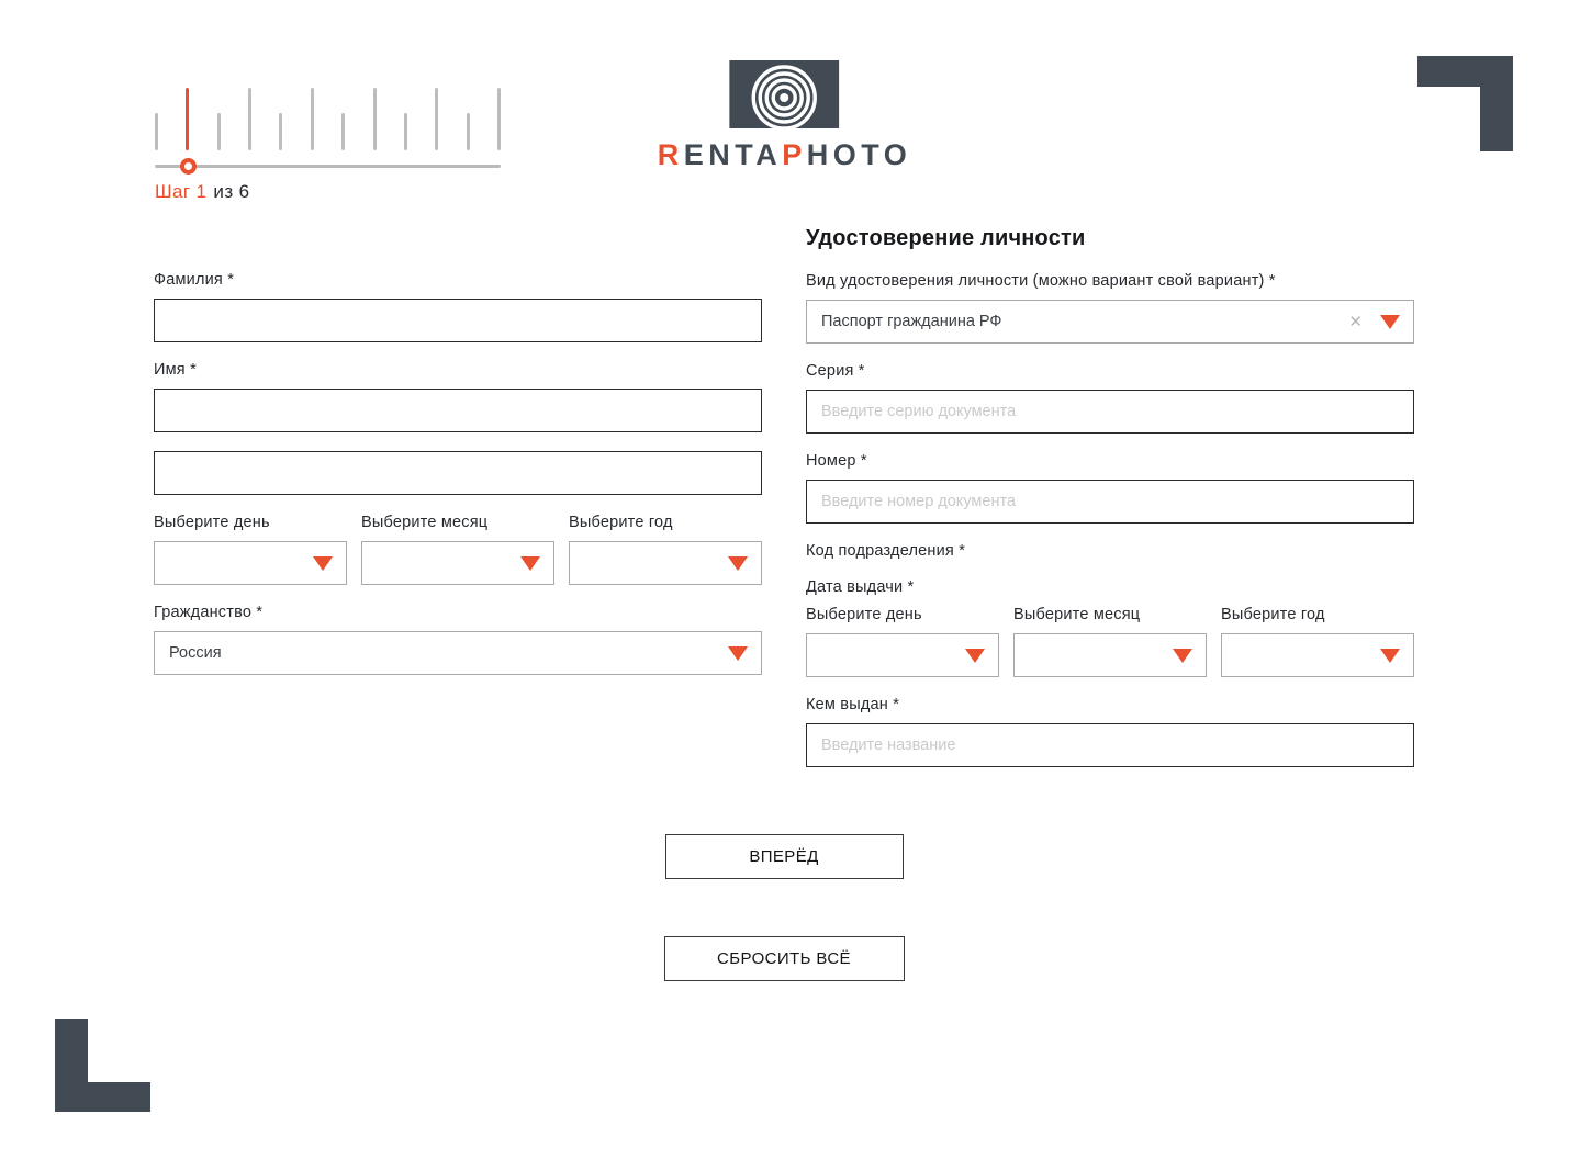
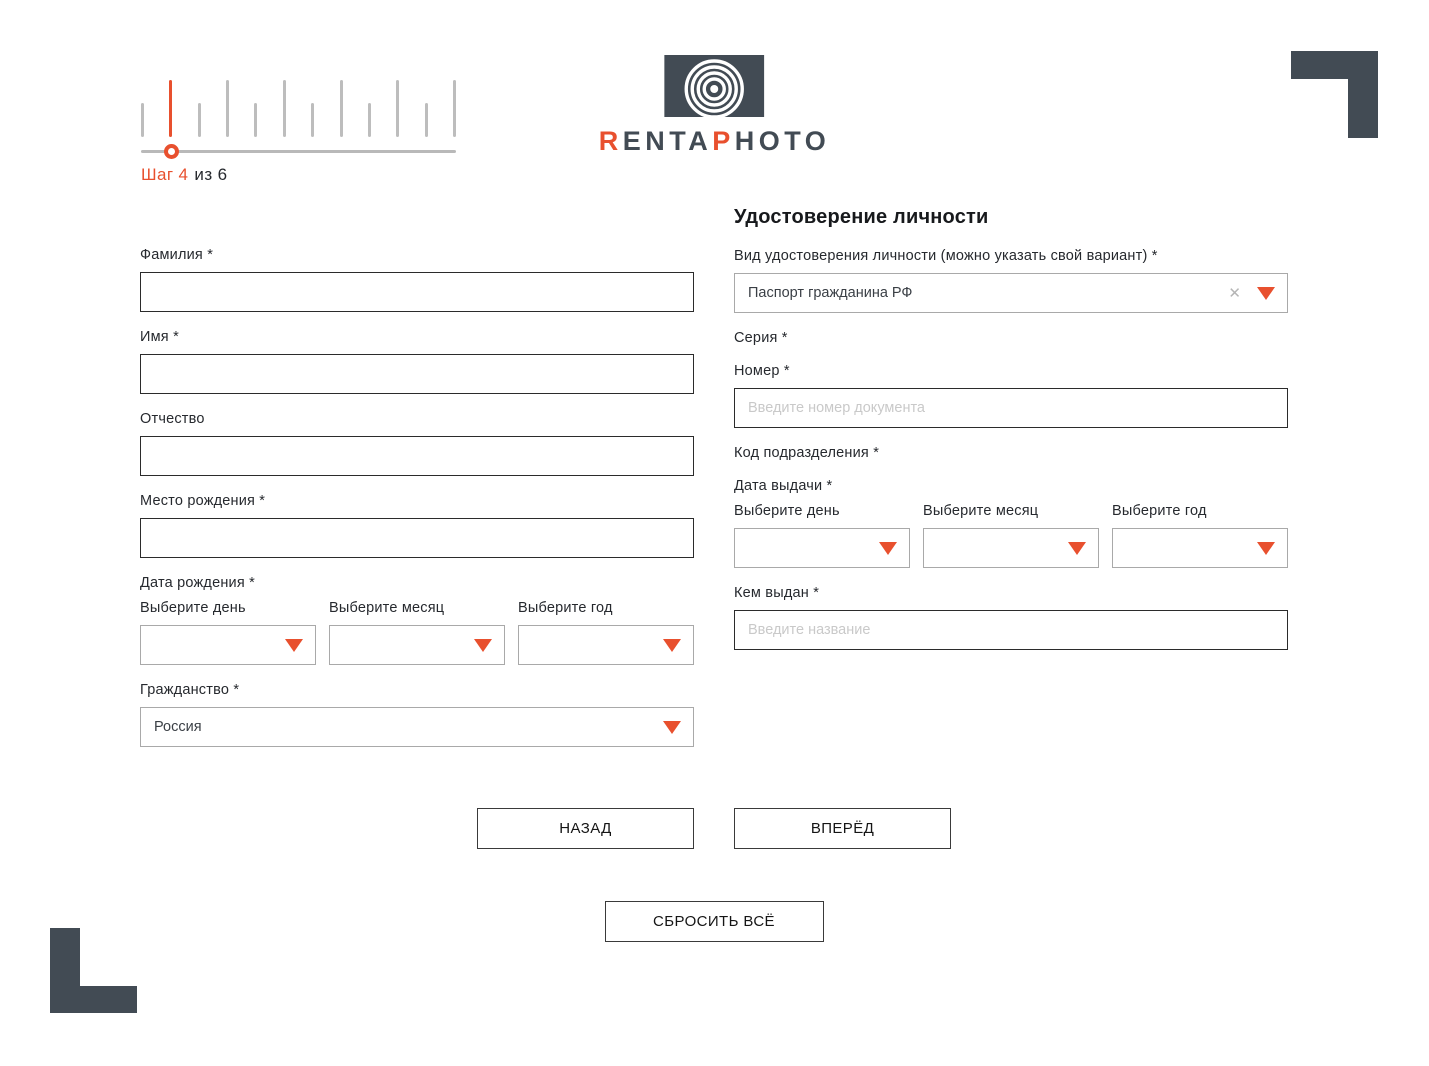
- Шаг 1 из 6
+ Шаг 4 из 6
  RENTAPHOTO
  Фамилия *
  Имя *
+ Отчество
+ Место рождения *
+ Дата рождения *
  Выберите день
  Выберите месяц
  Выберите год
  Гражданство *
  Россия
  Удостоверение личности
- Вид удостоверения личности (можно вариант свой вариант) *
+ Вид удостоверения личности (можно указать свой вариант) *
  Паспорт гражданина РФ
  ✕
  Серия *
- Введите серию документа
  Номер *
  Введите номер документа
  Код подразделения *
  Дата выдачи *
  Выберите день
  Выберите месяц
  Выберите год
  Кем выдан *
  Введите название
+ НАЗАД
  ВПЕРЁД
  СБРОСИТЬ ВСЁ
